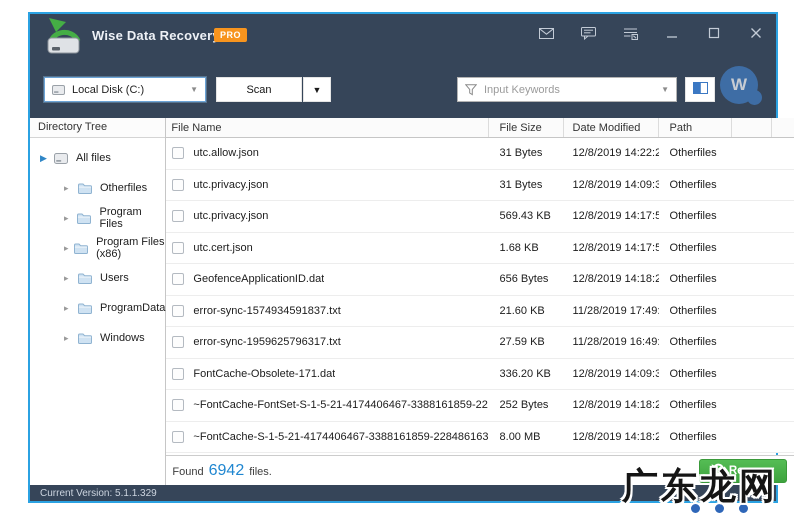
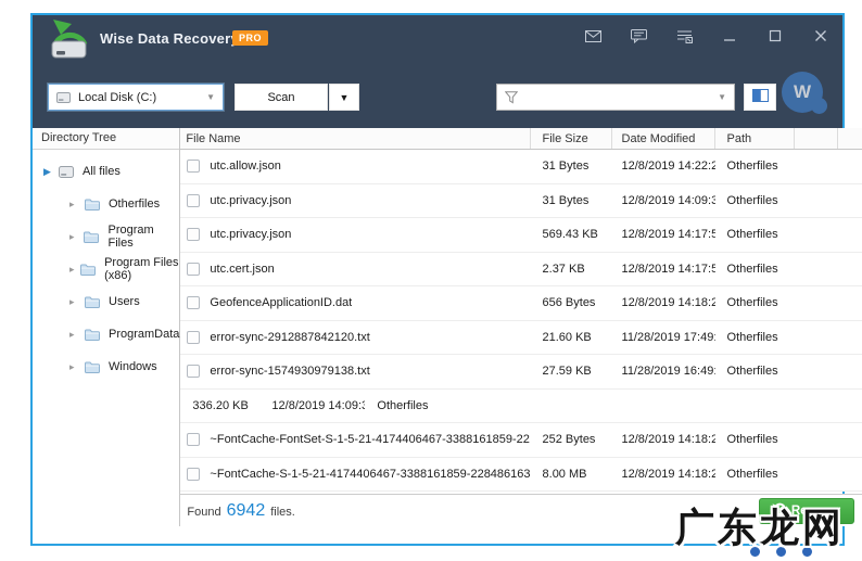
  Wise Data Recover
  PRO
  Local Disk (C:)
  ▼
  Scan
  ▼
- Input Keywords
  ▼
  W
  Directory Tree
  ▶
  All files
  ▸
  Otherfiles
  ▸
  Program Files
  ▸
  Program Files (x86)
  ▸
  Users
  ▸
  ProgramData
  ▸
  Windows
  File Name
  File Size
  Date Modified
  Path
  utc.allow.json
  31 Bytes
  12/8/2019 14:22:2
  Otherfiles
  utc.privacy.json
  31 Bytes
  12/8/2019 14:09:3
  Otherfiles
  utc.privacy.json
  569.43 KB
  12/8/2019 14:17:5
  Otherfiles
  utc.cert.json
- 1.68 KB
+ 2.37 KB
  12/8/2019 14:17:5
  Otherfiles
  GeofenceApplicationID.dat
  656 Bytes
  12/8/2019 14:18:2
  Otherfiles
- error-sync-1574934591837.txt
+ error-sync-2912887842120.txt
  21.60 KB
  11/28/2019 17:49
  Otherfiles
- error-sync-1959625796317.txt
+ error-sync-1574930979138.txt
  27.59 KB
  11/28/2019 16:49
  Otherfiles
- FontCache-Obsolete-171.dat
  336.20 KB
  12/8/2019 14:09:3
  Otherfiles
  ~FontCache-FontSet-S-1-5-21-4174406467-3388161859-22
  252 Bytes
  12/8/2019 14:18:2
  Otherfiles
  ~FontCache-S-1-5-21-4174406467-3388161859-228486163
  8.00 MB
  12/8/2019 14:18:2
  Otherfiles
  Found
  6942
  files.
  Recover
- Current Version: 5.1.1.329
  广东龙网
